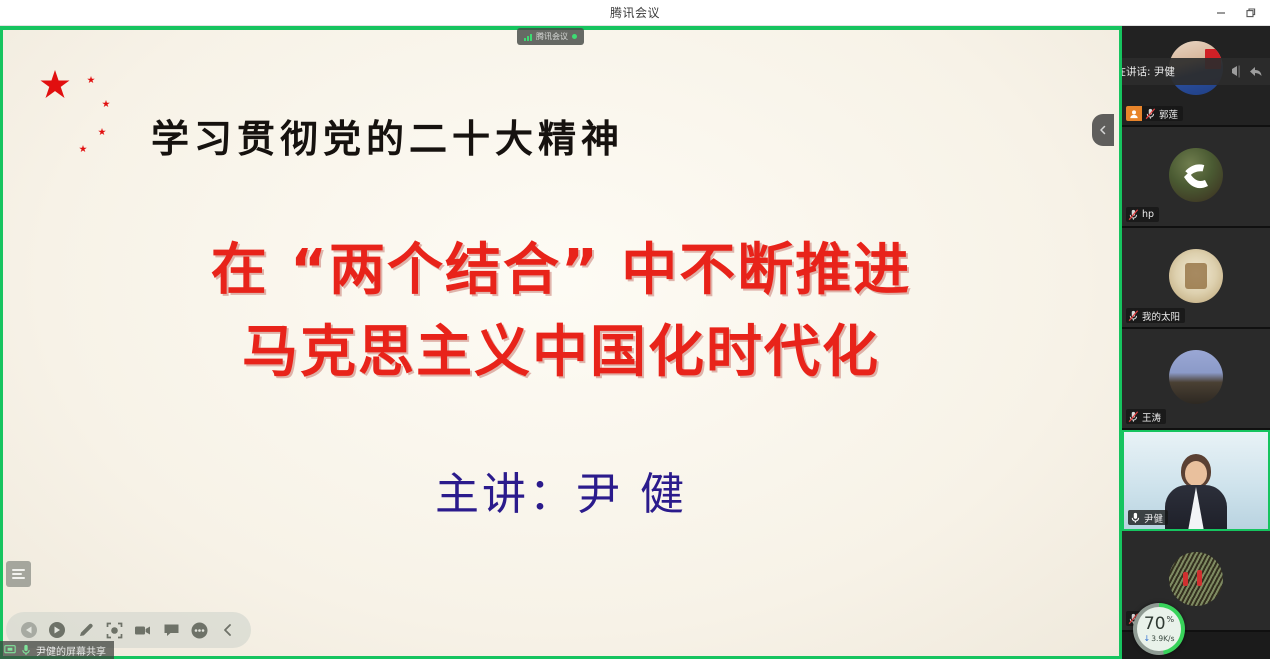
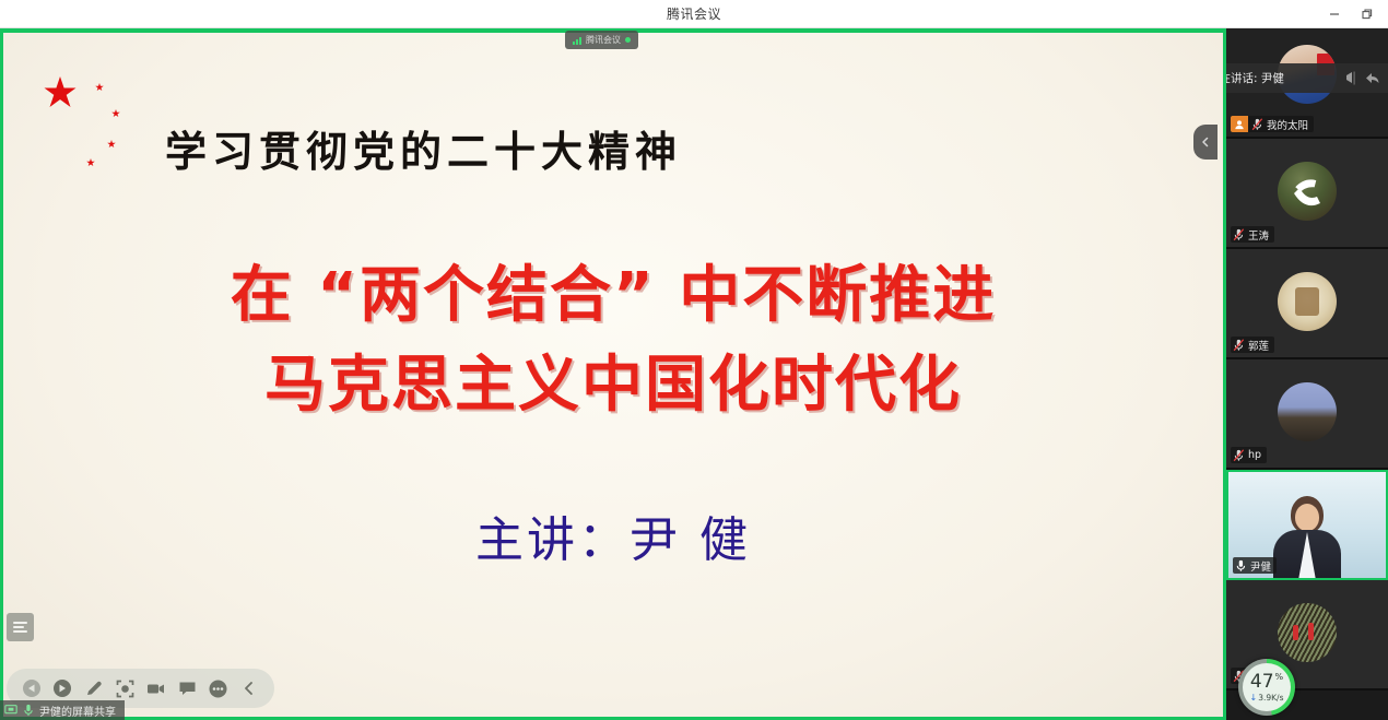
  腾讯会议
  学习贯彻党的二十大精神
  在 “两个结合” 中不断推进
  马克思主义中国化时代化
  主讲：尹 健
  尹健的屏幕共享
  腾讯会议
- 郭莲
+ 我的太阳
- hp
+ 王涛
- 我的太阳
+ 郭莲
- 王涛
+ hp
  尹健
  讲话: 尹健
- 70%
+ 47%
  ↓
  3.9K/s
